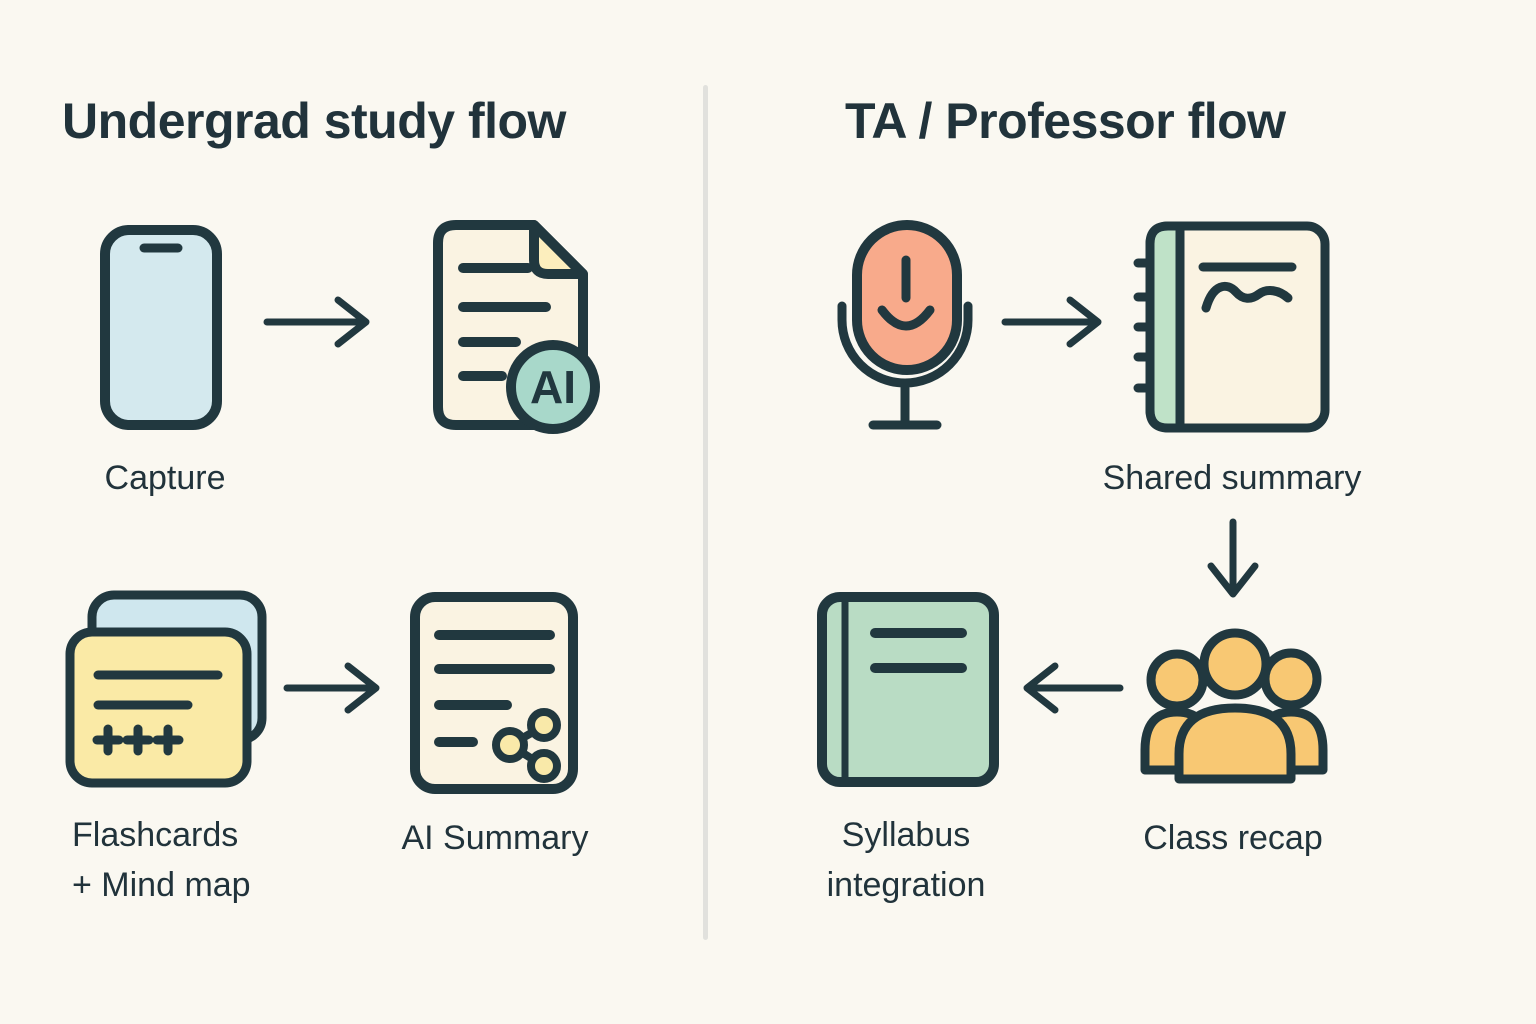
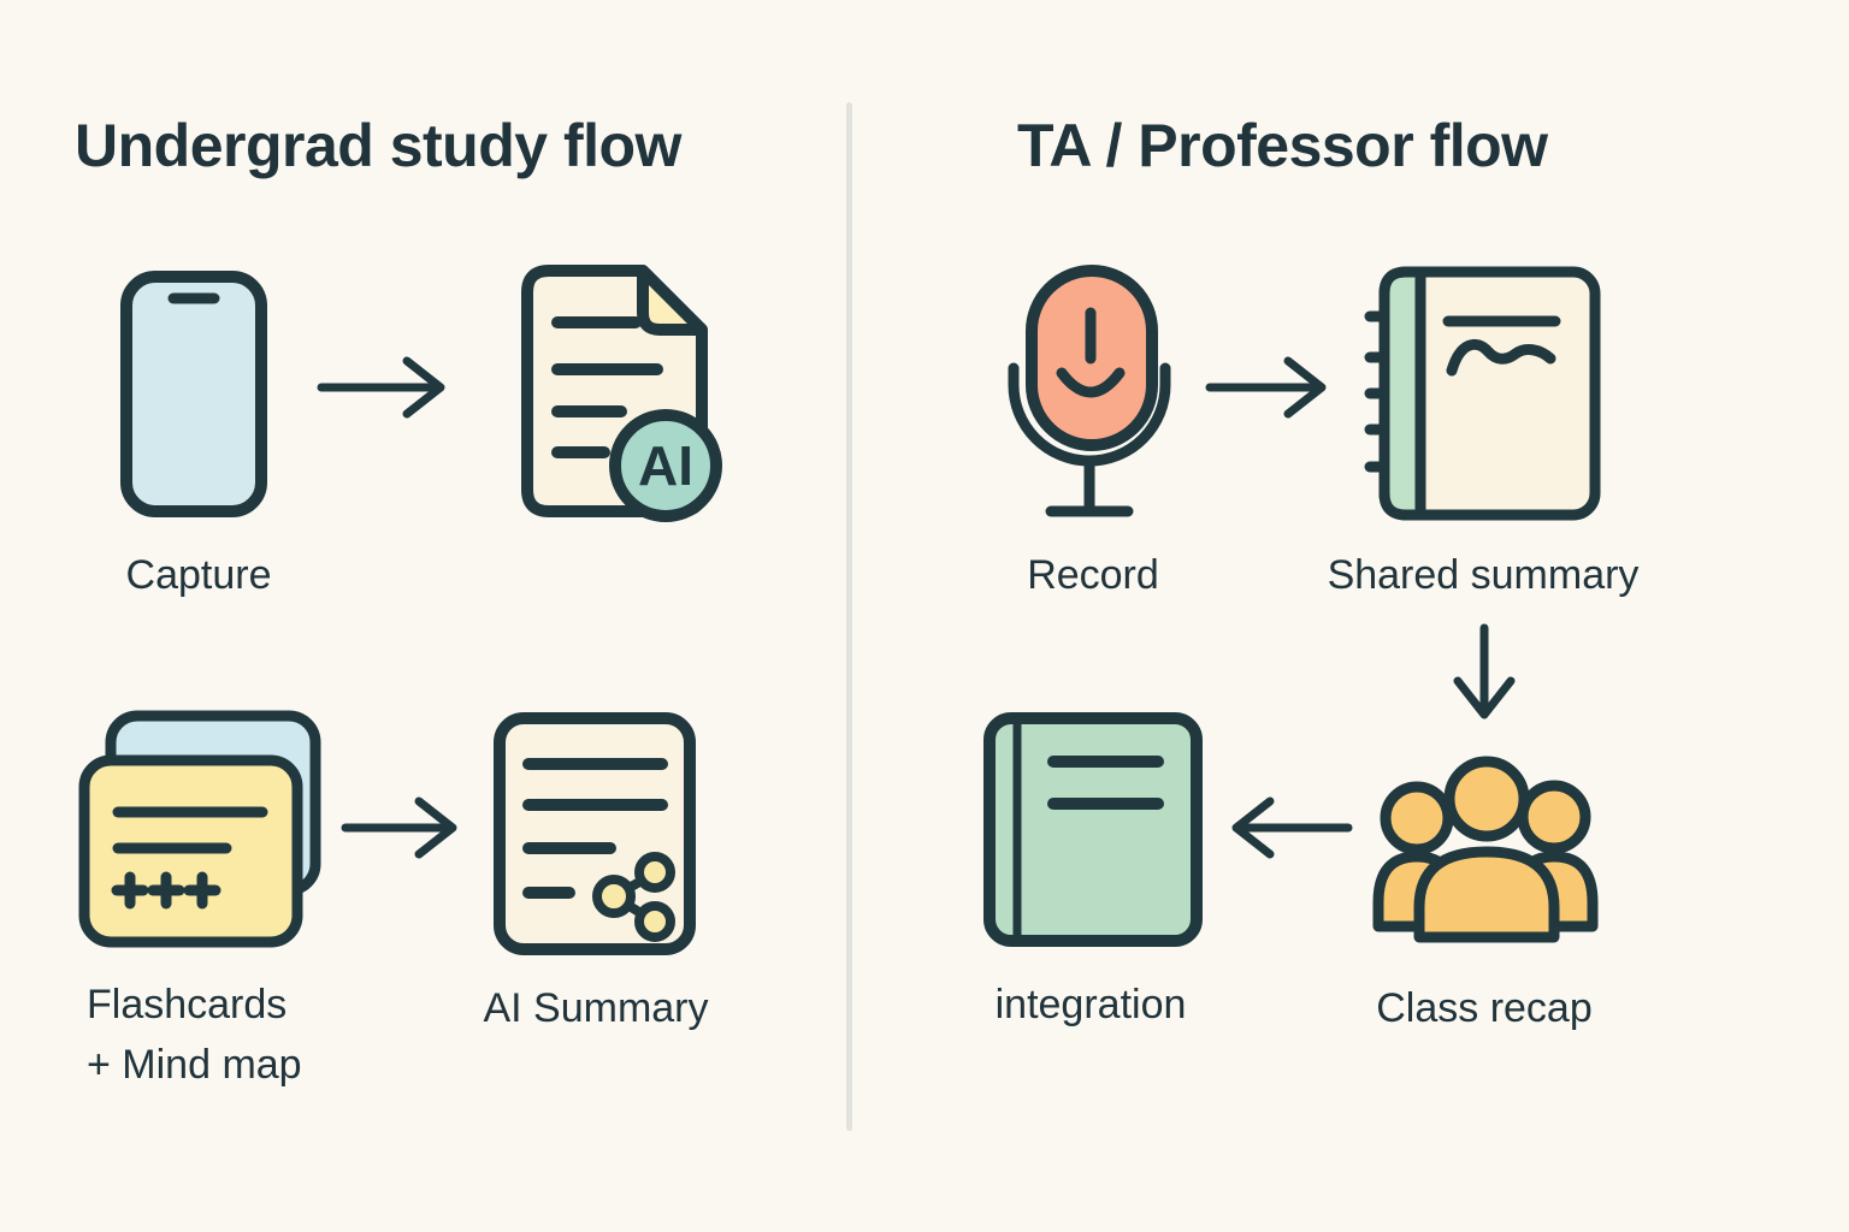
  Undergrad study flow
  TA / Professor flow
  AI
  Capture
  Flashcards
  + Mind map
  AI Summary
+ Record
  Shared summary
- Syllabus
  integration
  Class recap
